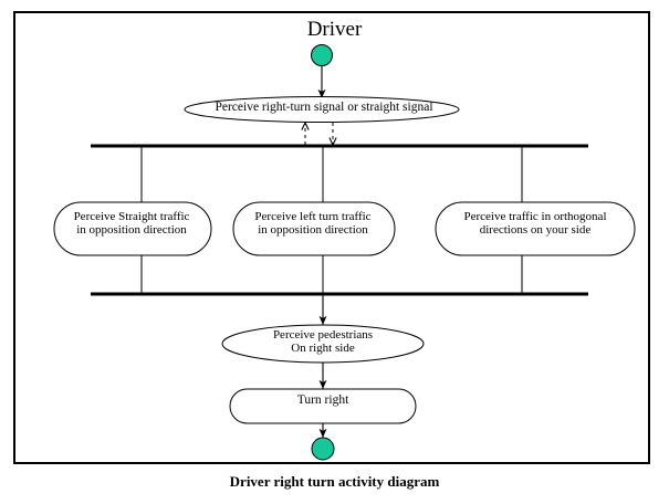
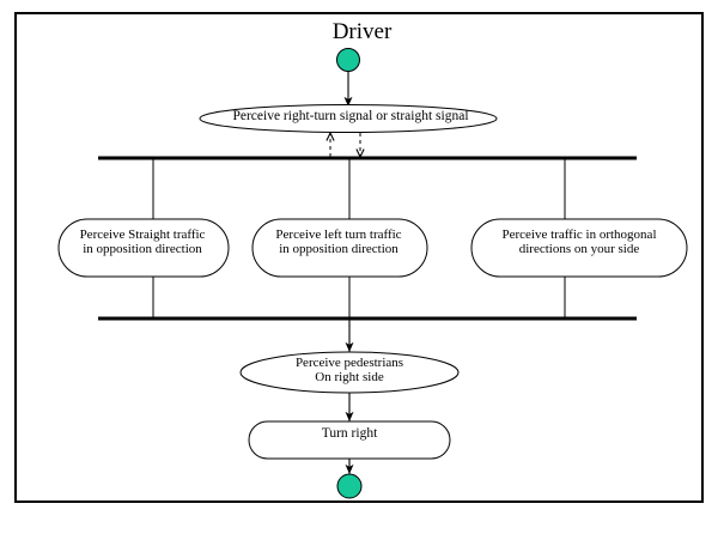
  Driver
  Perceive right-turn signal or straight signal
  Perceive Straight traffic
  in opposition direction
  Perceive left turn traffic
  in opposition direction
  Perceive traffic in orthogonal
  directions on your side
  Perceive pedestrians
  On right side
  Turn right
- Driver right turn activity diagram
